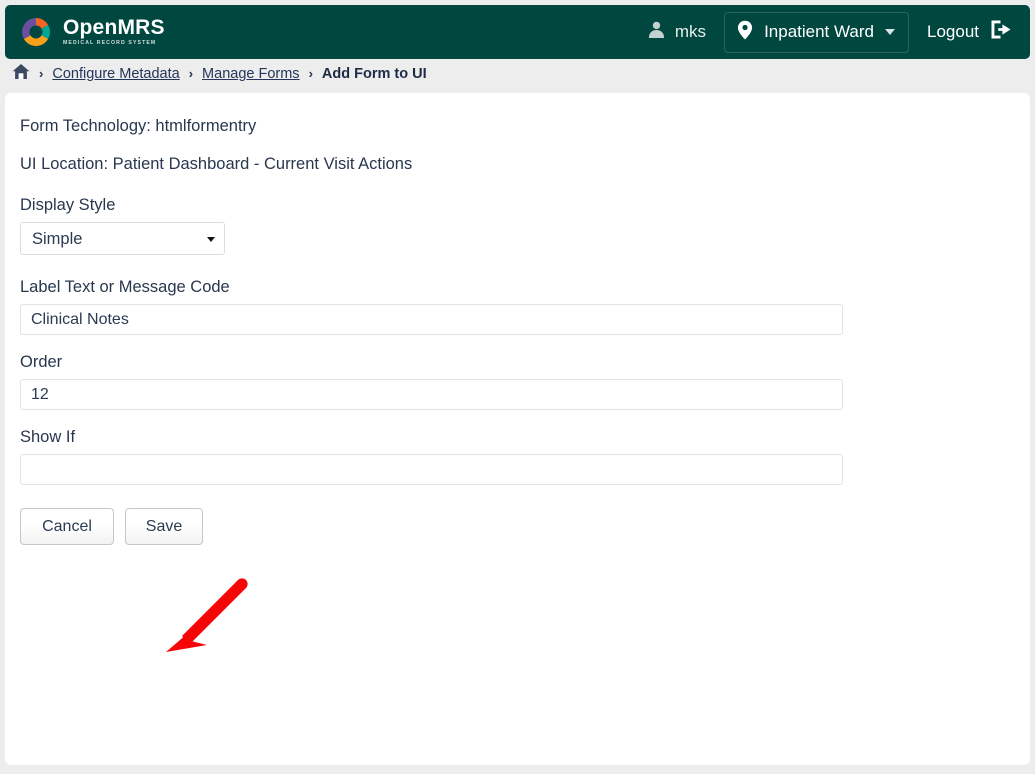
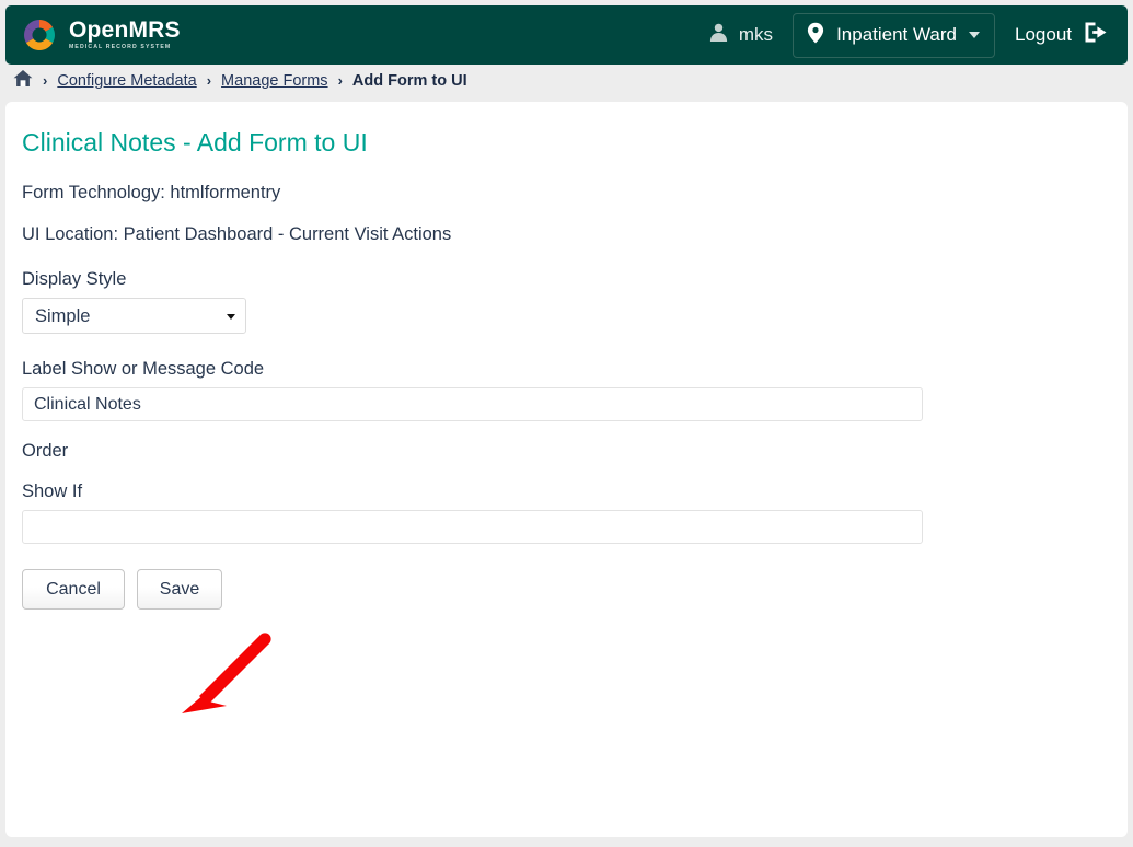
  OpenMRS
  mks
  Inpatient Ward
  Logout
  ›
  Configure Metadata
  ›
  Manage Forms
  ›
  Add Form to UI
+ Clinical Notes - Add Form to UI
  Form Technology: htmlformentry
  UI Location: Patient Dashboard - Current Visit Actions
  Display Style
  Simple
- Label Text or Message Code
+ Label Show or Message Code
  Clinical Notes
  Order
- 12
  Show If
  Cancel
  Save
